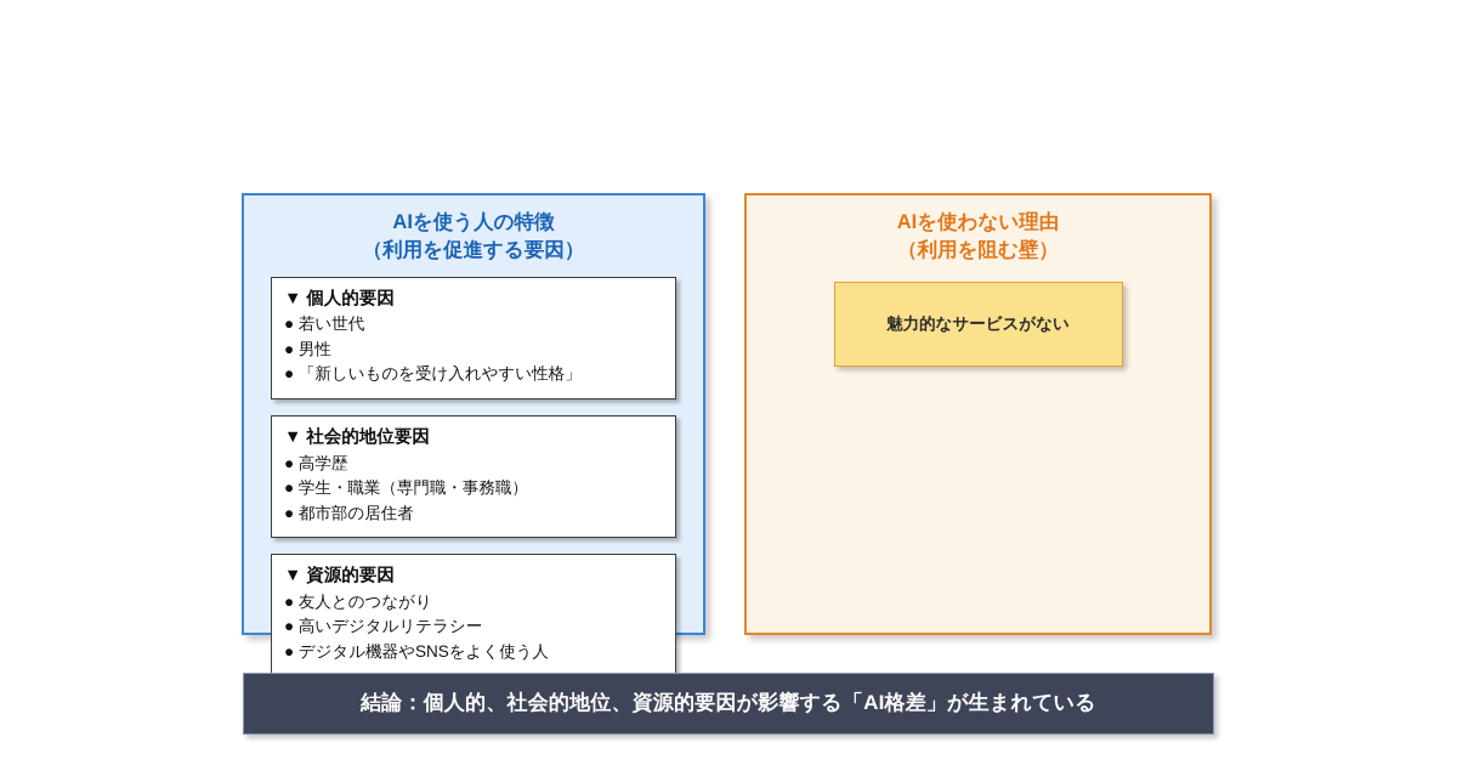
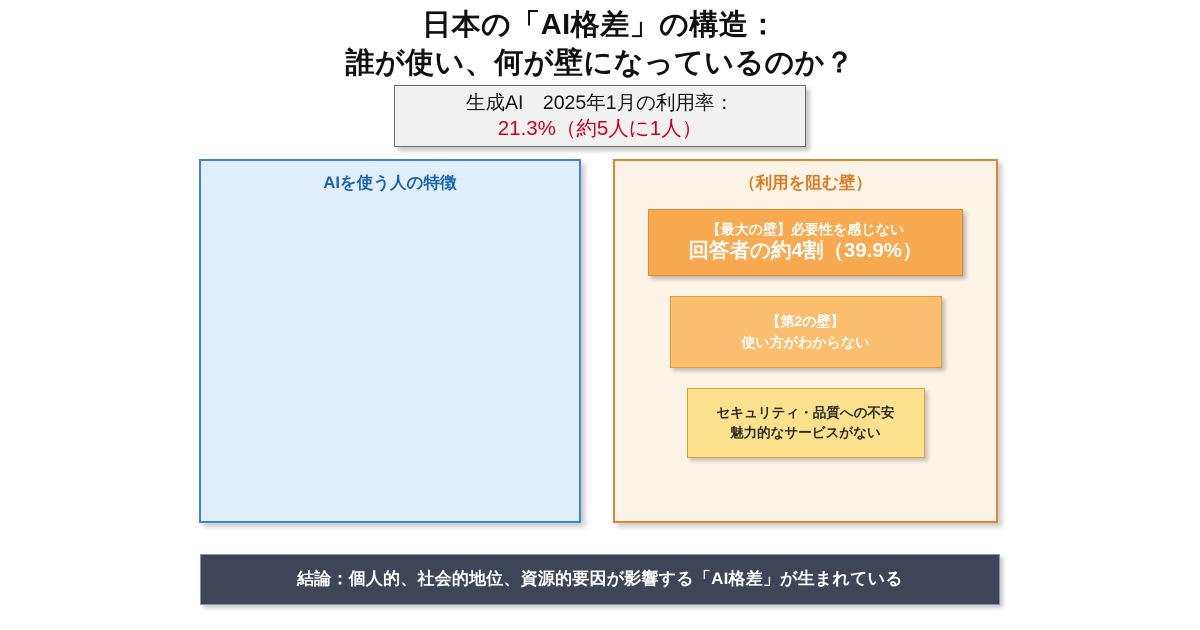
+ 日本の「AI格差」の構造：
+ 誰が使い、何が壁になっているのか？
+ 生成AI 2025年1月の利用率：
+ 21.3%（約5人に1人）
  AIを使う人の特徴
- （利用を促進する要因）
- ▼ 個人的要因
- ● 若い世代
- ● 男性
- ● 「新しいものを受け入れやすい性格」
- ▼ 社会的地位要因
- ● 高学歴
- ● 学生・職業（専門職・事務職）
- ● 都市部の居住者
- ▼ 資源的要因
- ● 友人とのつながり
- ● 高いデジタルリテラシー
- ● デジタル機器やSNSをよく使う人
- AIを使わない理由
  （利用を阻む壁）
+ 【最大の壁】必要性を感じない
+ 回答者の約4割（39.9%）
+ 【第2の壁】
+ 使い方がわからない
+ セキュリティ・品質への不安
  魅力的なサービスがない
  結論：個人的、社会的地位、資源的要因が影響する「AI格差」が生まれている
